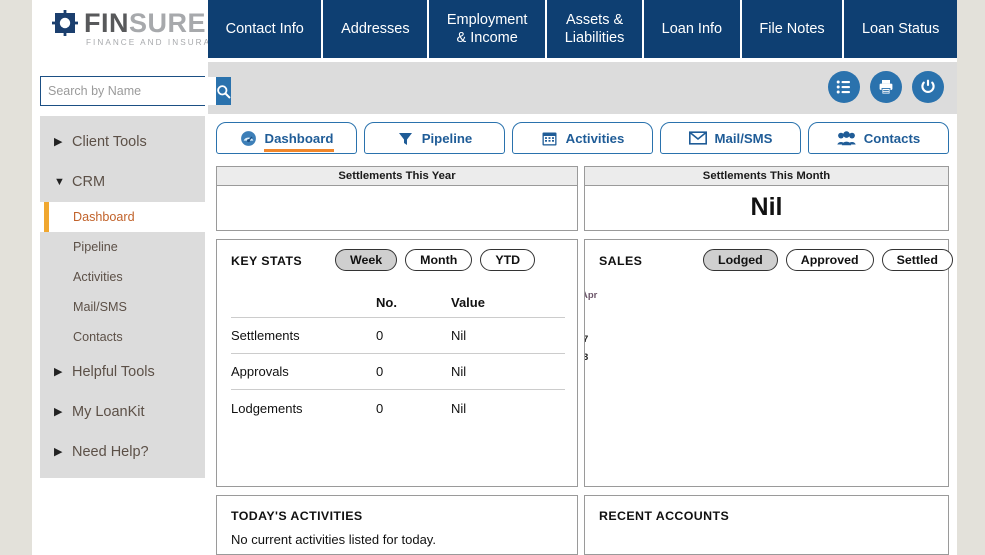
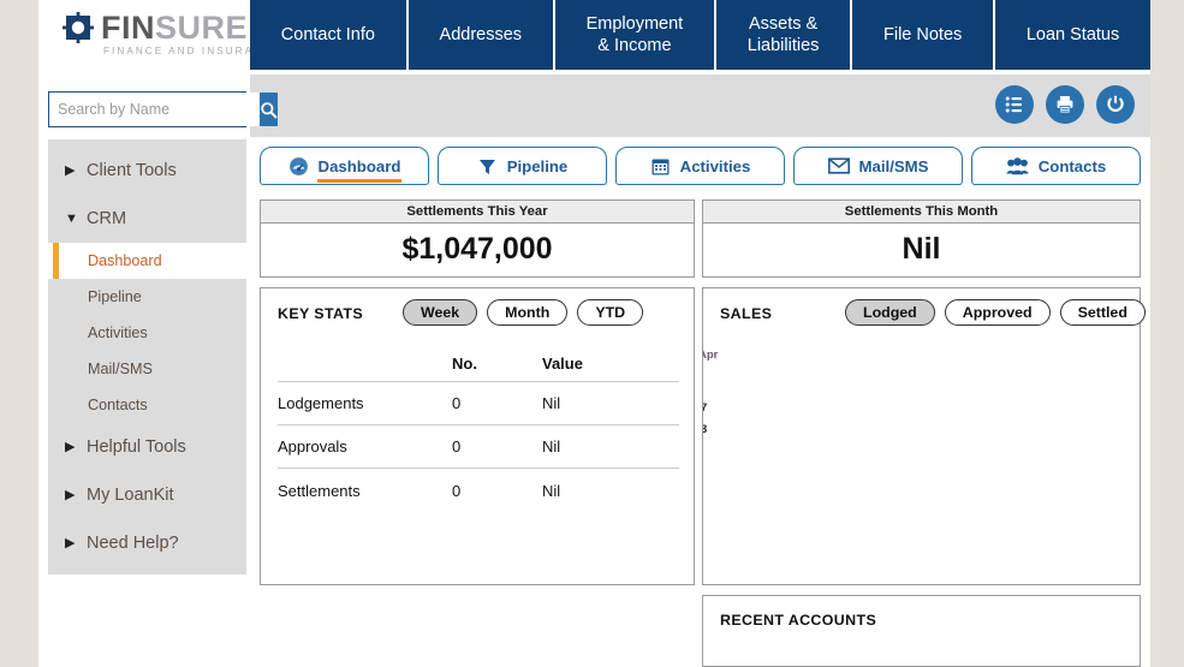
  FINSURE
  FINANCE AND INSUR
  Contact Info
  Addresses
  Employment
  & Income
  Assets &
  Liabilities
- Loan Info
  File Notes
  Loan Status
  Search by Name
  ▶
  Client Tools
  ▼
  CRM
  Dashboard
  Pipeline
  Activities
  Mail/SMS
  Contacts
  ▶
  Helpful Tools
  ▶
  My LoanKit
  ▶
  Need Help?
  Dashboard
  Pipeline
  Activities
  Mail/SMS
  Contacts
  Settlements This Year
+ $1,047,000
  Settlements This Month
  Nil
  KEY STATS
  Week
  Month
  YTD
  No.
  Value
- Settlements
+ Lodgements
  0
  Nil
  Approvals
  0
  Nil
- Lodgements
+ Settlements
  0
  Nil
  SALES
  Lodged
  Approved
  Settled
  Apr
  7
  3
- TODAY'S ACTIVITIES
- No current activities listed for today.
  RECENT ACCOUNTS
